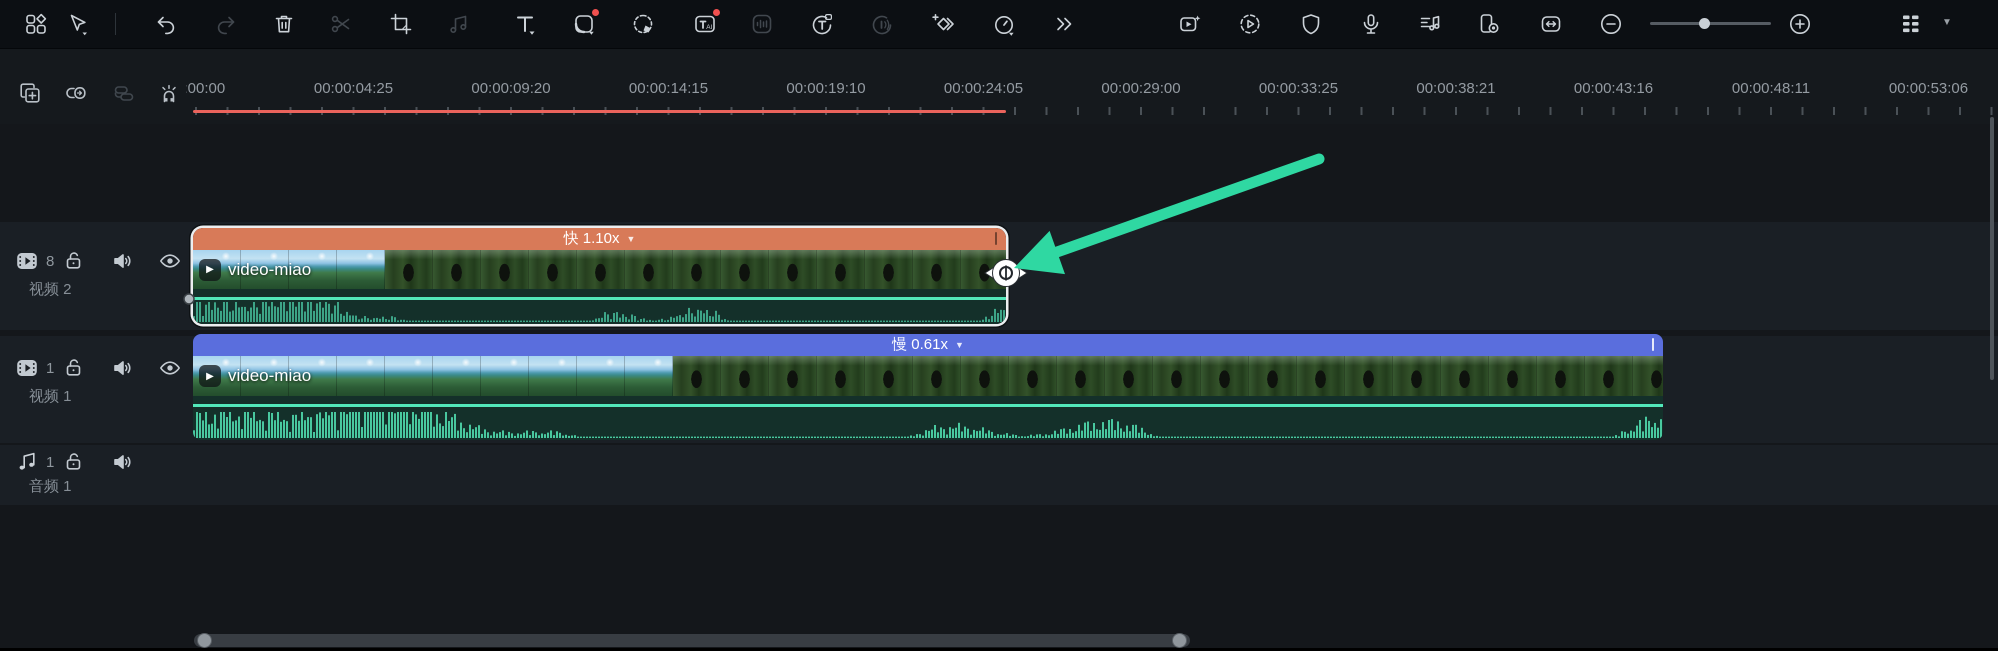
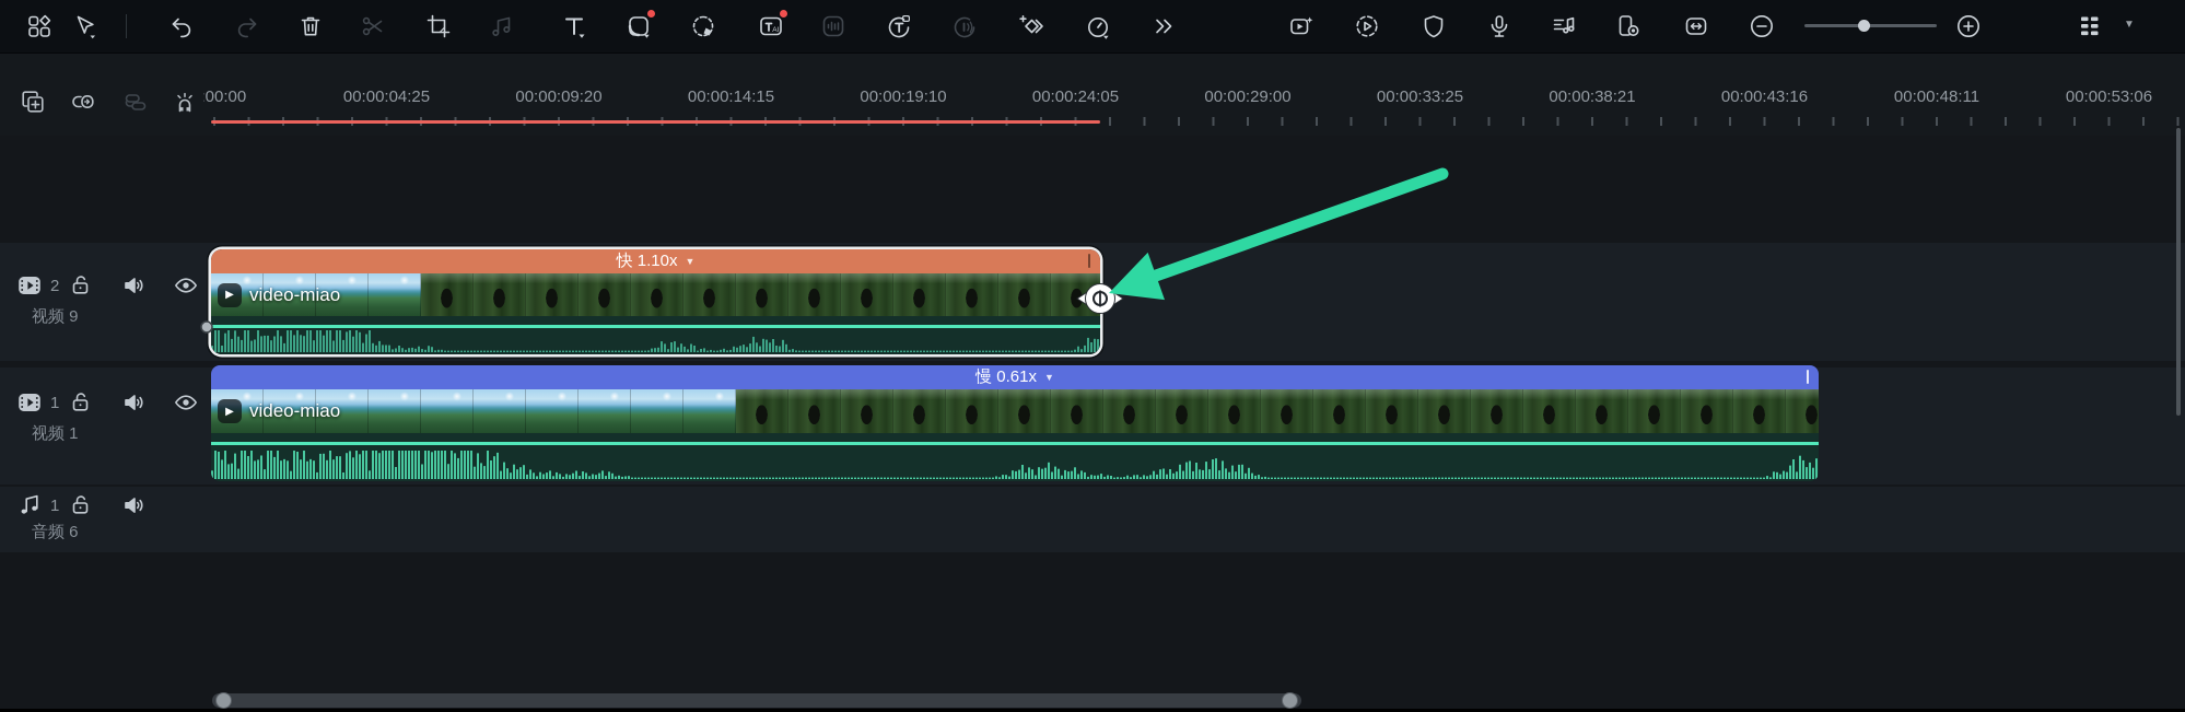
  ▼
  :00:00
  00:00:04:25
  00:00:09:20
  00:00:14:15
  00:00:19:10
  00:00:24:05
  00:00:29:00
  00:00:33:25
  00:00:38:21
  00:00:43:16
  00:00:48:11
  00:00:53:06
- 8
+ 2
- 视频 2
+ 视频 9
  1
  视频 1
  1
- 音频 1
+ 音频 6
  快 1.10x
  ▼
  ▶
  video-miao
  慢 0.61x
  ▼
  ▶
  video-miao
